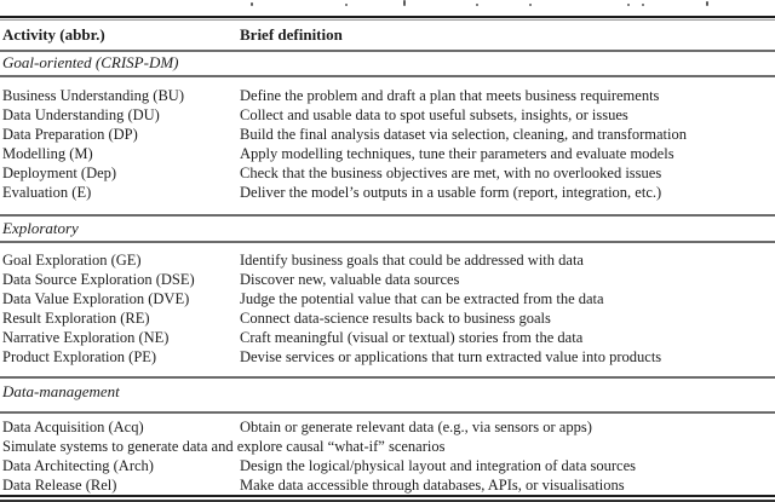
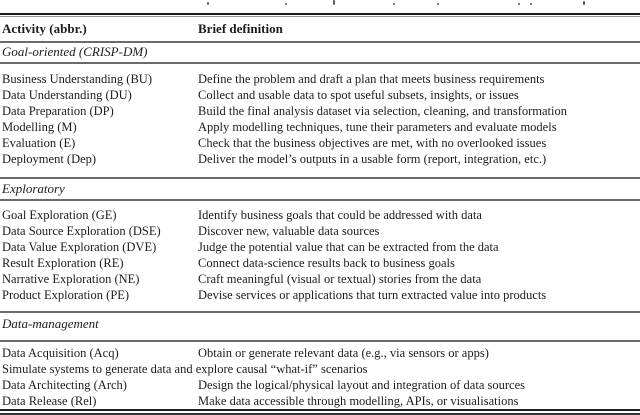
  Activity (abbr.)
  Brief definition
  Goal-oriented (CRISP-DM)
  Business Understanding (BU)
  Define the problem and draft a plan that meets business requirements
  Data Understanding (DU)
  Collect and usable data to spot useful subsets, insights, or issues
  Data Preparation (DP)
  Build the final analysis dataset via selection, cleaning, and transformation
  Modelling (M)
  Apply modelling techniques, tune their parameters and evaluate models
- Deployment (Dep)
+ Evaluation (E)
  Check that the business objectives are met, with no overlooked issues
- Evaluation (E)
+ Deployment (Dep)
  Deliver the model’s outputs in a usable form (report, integration, etc.)
  Exploratory
  Goal Exploration (GE)
  Identify business goals that could be addressed with data
  Data Source Exploration (DSE)
  Discover new, valuable data sources
  Data Value Exploration (DVE)
  Judge the potential value that can be extracted from the data
  Result Exploration (RE)
  Connect data-science results back to business goals
  Narrative Exploration (NE)
  Craft meaningful (visual or textual) stories from the data
  Product Exploration (PE)
  Devise services or applications that turn extracted value into products
  Data-management
  Data Acquisition (Acq)
  Obtain or generate relevant data (e.g., via sensors or apps)
  Simulate systems to generate data and explore causal “what-if” scenarios
  Data Architecting (Arch)
  Design the logical/physical layout and integration of data sources
  Data Release (Rel)
- Make data accessible through databases, APIs, or visualisations
+ Make data accessible through modelling, APIs, or visualisations
